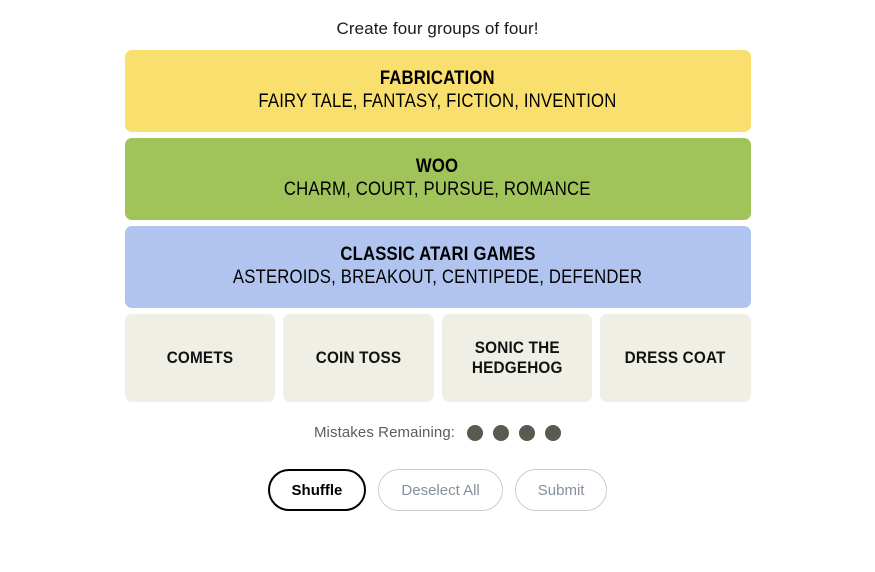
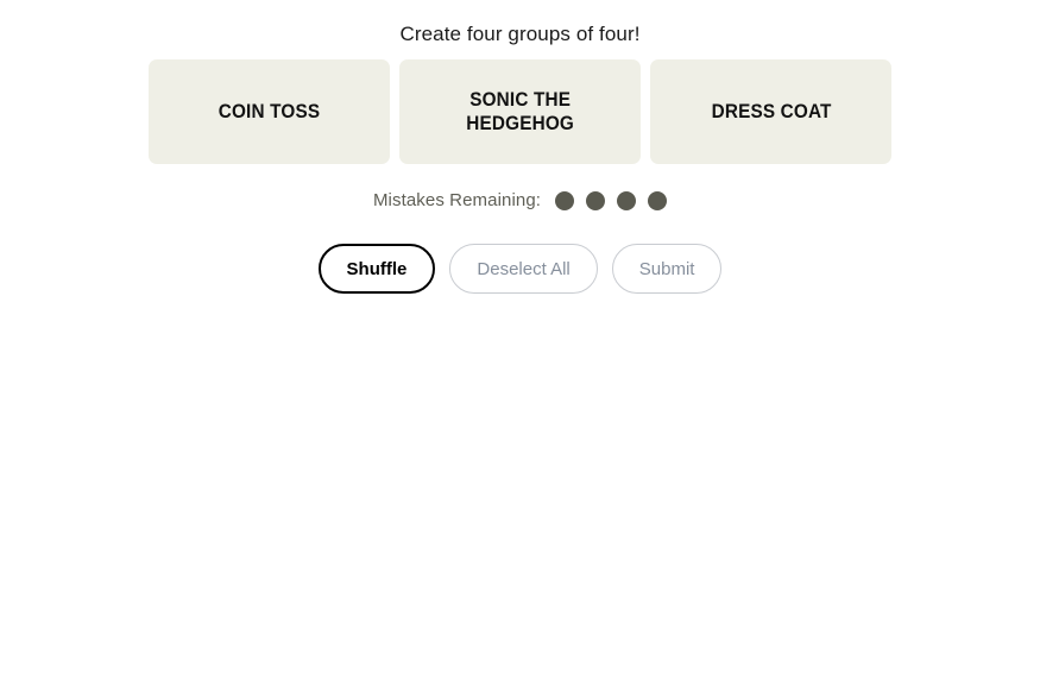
  Create four groups of four!
- FABRICATION
- FAIRY TALE, FANTASY, FICTION, INVENTION
- WOO
- CHARM, COURT, PURSUE, ROMANCE
- CLASSIC ATARI GAMES
- ASTEROIDS, BREAKOUT, CENTIPEDE, DEFENDER
- COMETS
  COIN TOSS
  SONIC THE HEDGEHOG
  DRESS COAT
  Mistakes Remaining:
  Shuffle
  Deselect All
  Submit
